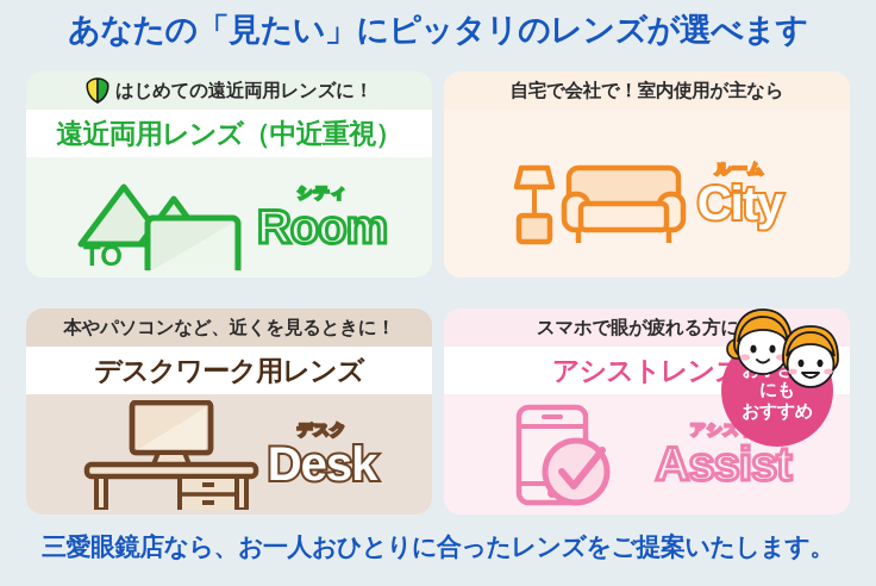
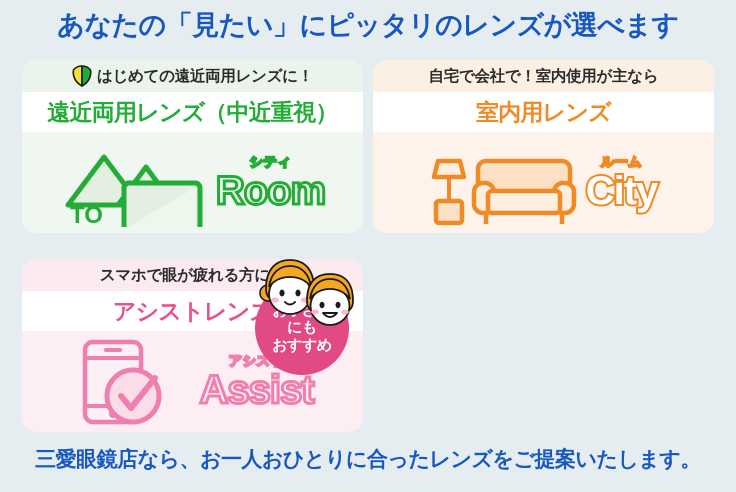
  あなたの「見たい」にピッタリのレンズが選べます
  はじめての遠近両用レンズに！
  遠近両用レンズ（中近重視）
  TO
  シティ
  Room
  自宅で会社で！室内使用が主なら
+ 室内用レンズ
  ルーム
  City
- 本やパソコンなど、近くを見るときに！
- デスクワーク用レンズ
- デスク
- Desk
  スマホで眼が疲れる方に
  アシストレン
  アシス
  Assist
  にも
  おすすめ
  三愛眼鏡店なら、お一人おひとりに合ったレンズをご提案いたします。
